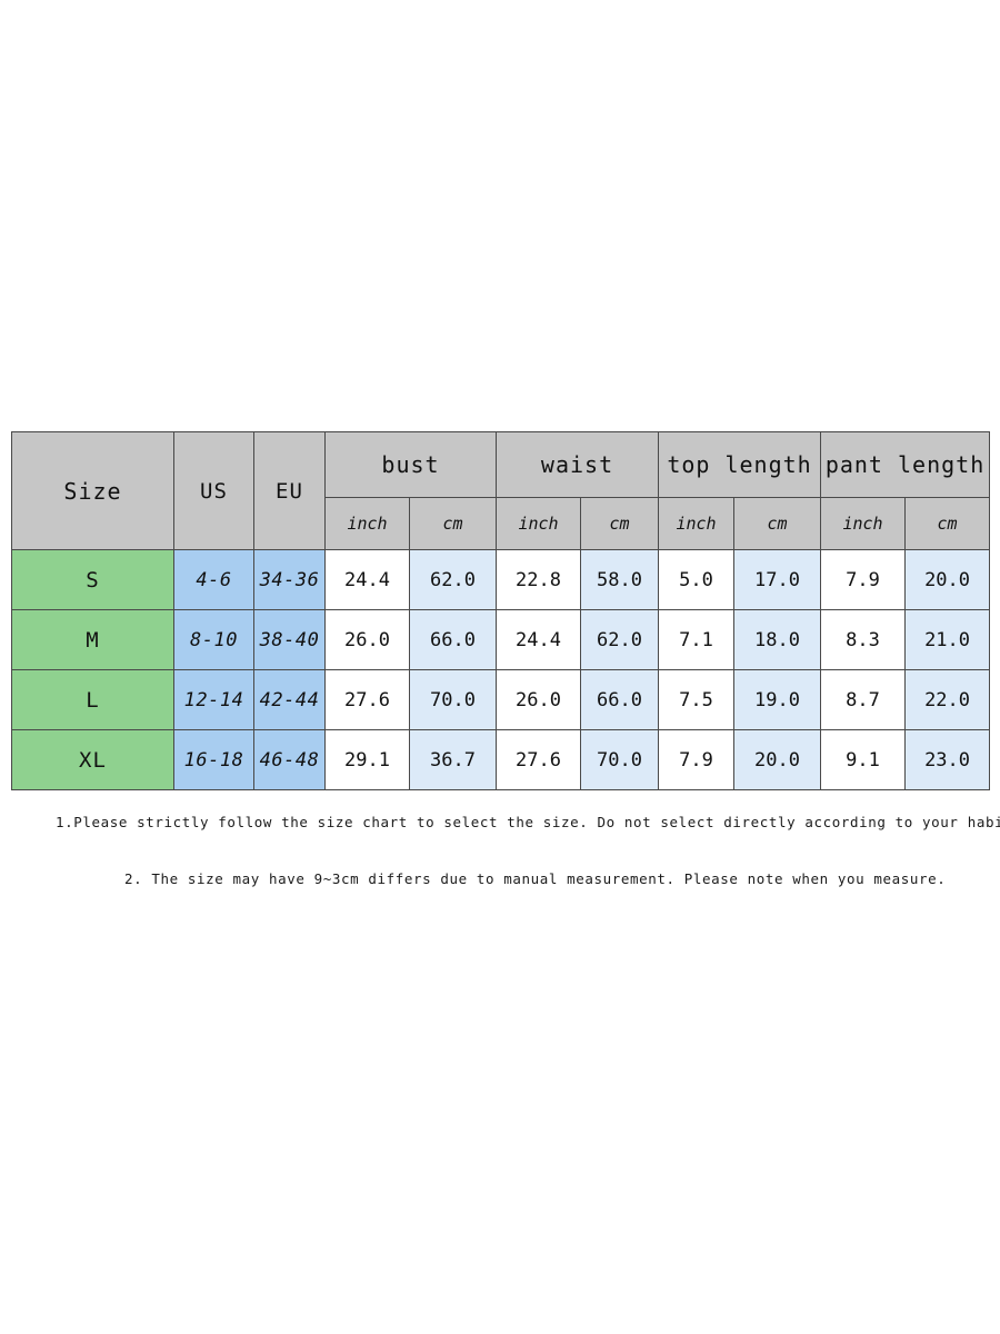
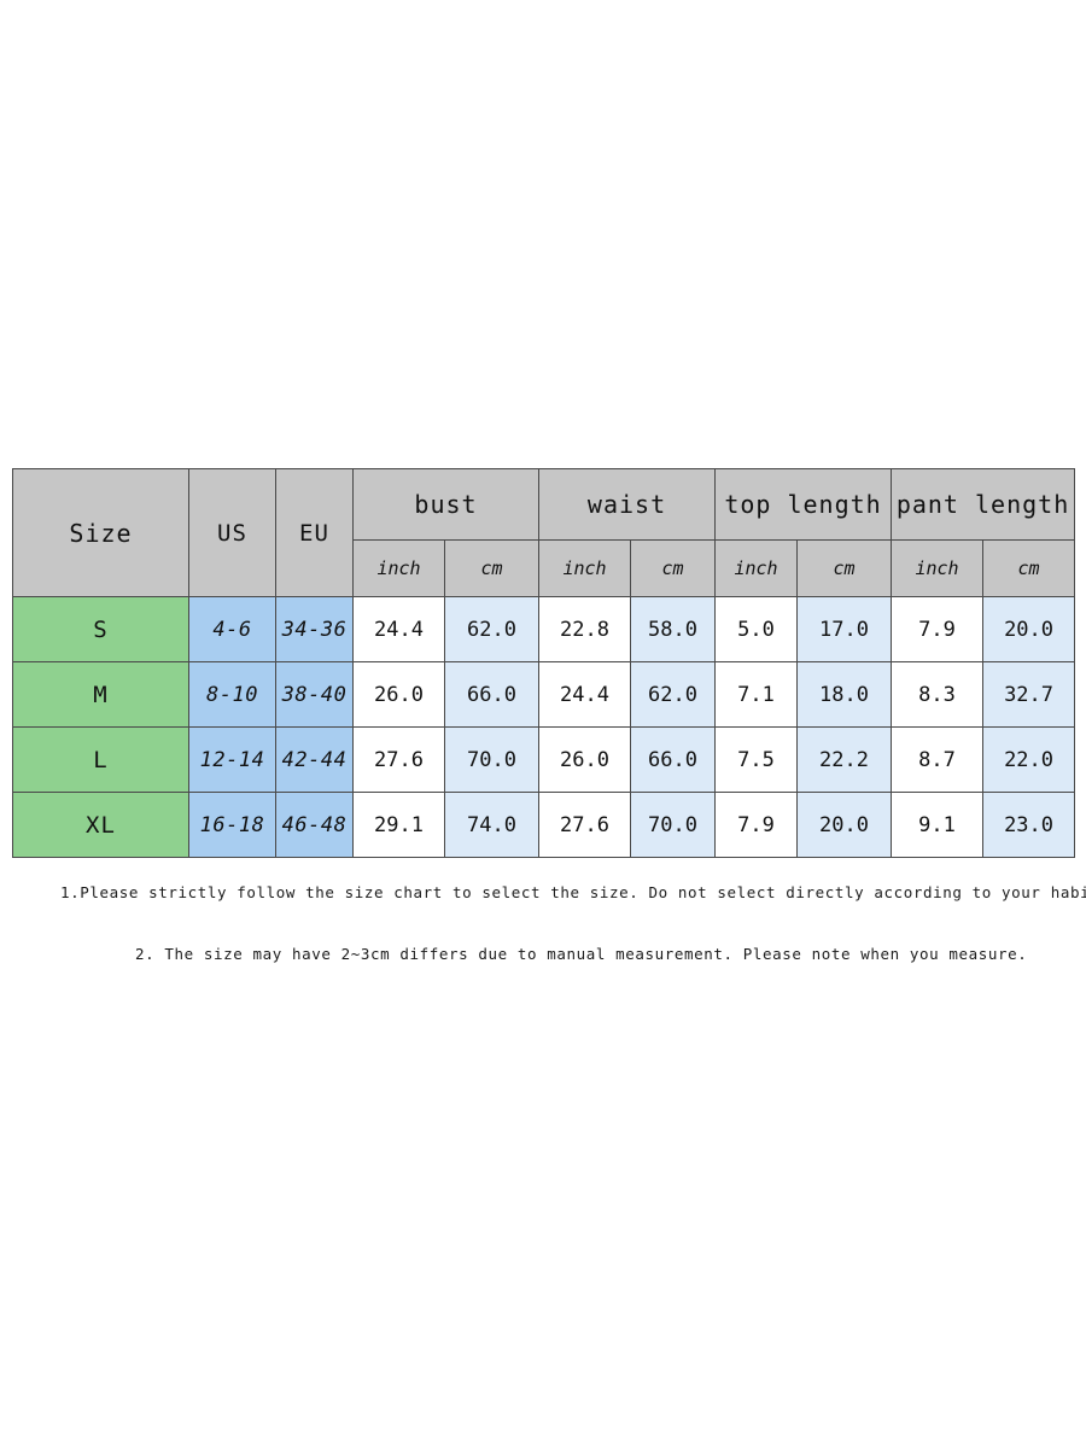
  Size	US	EU	bust	waist	top length	pant length
  inch	cm	inch	cm	inch	cm	inch	cm
  S	4-6	34-36	24.4	62.0	22.8	58.0	5.0	17.0	7.9	20.0
- M	8-10	38-40	26.0	66.0	24.4	62.0	7.1	18.0	8.3	21.0
+ M	8-10	38-40	26.0	66.0	24.4	62.0	7.1	18.0	8.3	32.7
- L	12-14	42-44	27.6	70.0	26.0	66.0	7.5	19.0	8.7	22.0
+ L	12-14	42-44	27.6	70.0	26.0	66.0	7.5	22.2	8.7	22.0
- XL	16-18	46-48	29.1	36.7	27.6	70.0	7.9	20.0	9.1	23.0
+ XL	16-18	46-48	29.1	74.0	27.6	70.0	7.9	20.0	9.1	23.0
  1.Please strictly follow the size chart to select the size. Do not select directly according to your habi
- 2. The size may have 9~3cm differs due to manual measurement. Please note when you measure.
+ 2. The size may have 2~3cm differs due to manual measurement. Please note when you measure.
